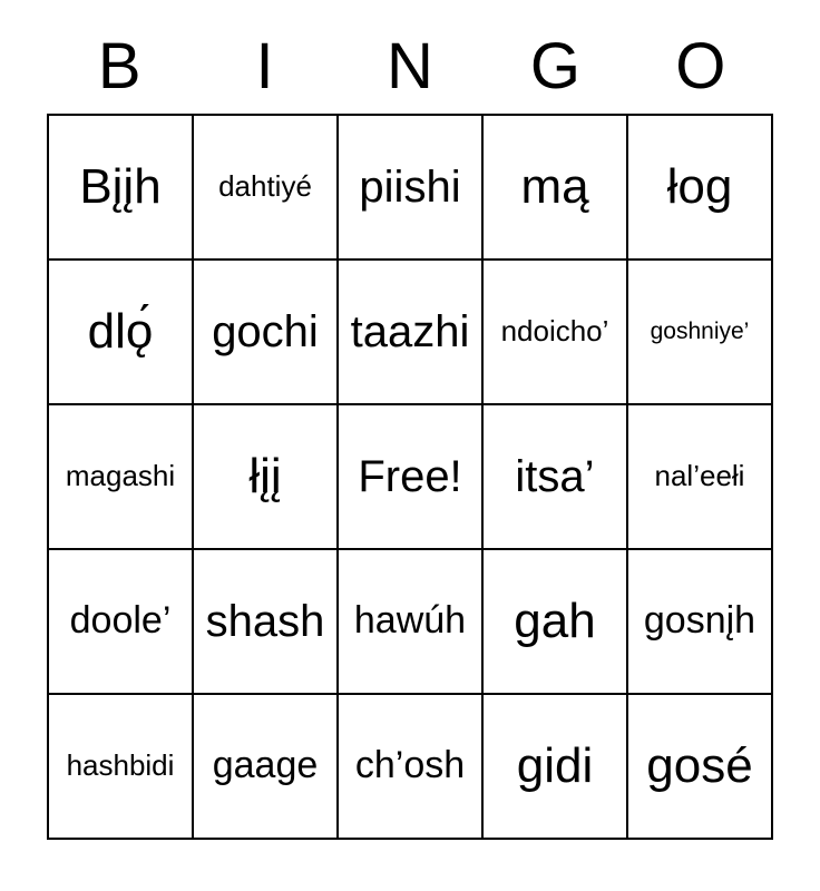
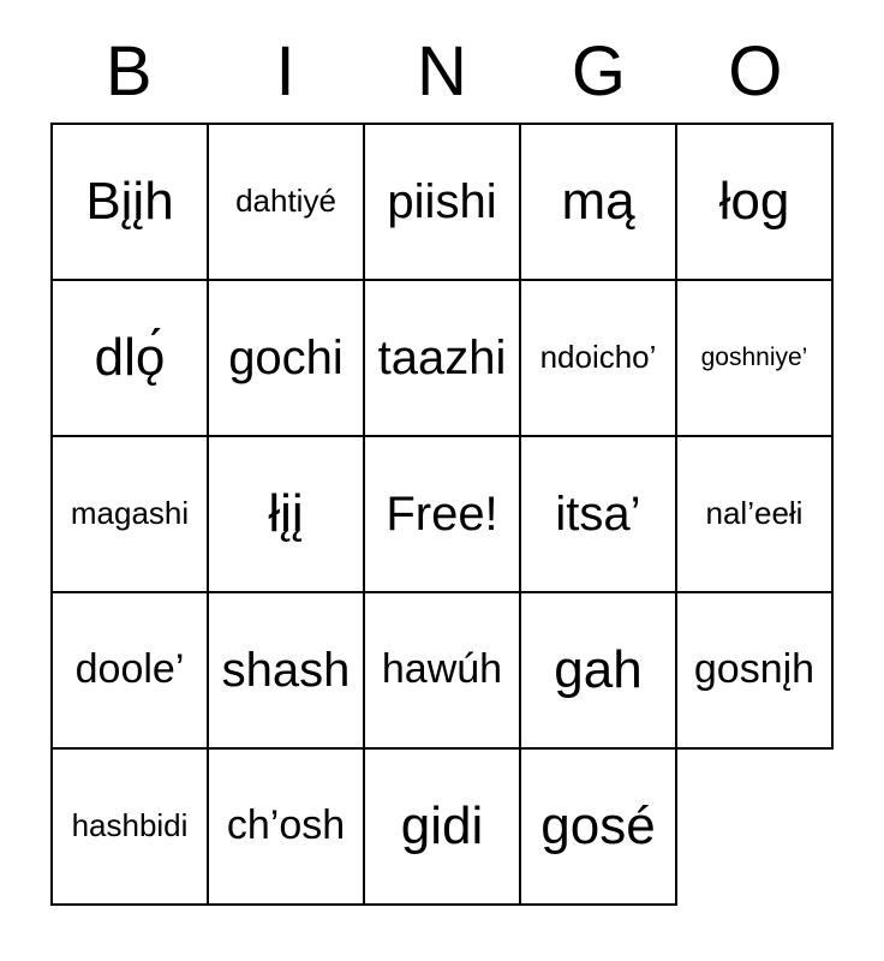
  B
  I
  N
  G
  O
  Bįįh
  dahtiyé
  piishi
  mą
  łog
  dlǫ́
  gochi
  taazhi
  ndoicho’
  goshniye’
  magashi
  łįį
  Free!
  itsa’
  nal’eełi
  doole’
  shash
  hawúh
  gah
  gosnįh
  hashbidi
- gaage
  ch’osh
  gidi
  gosé
